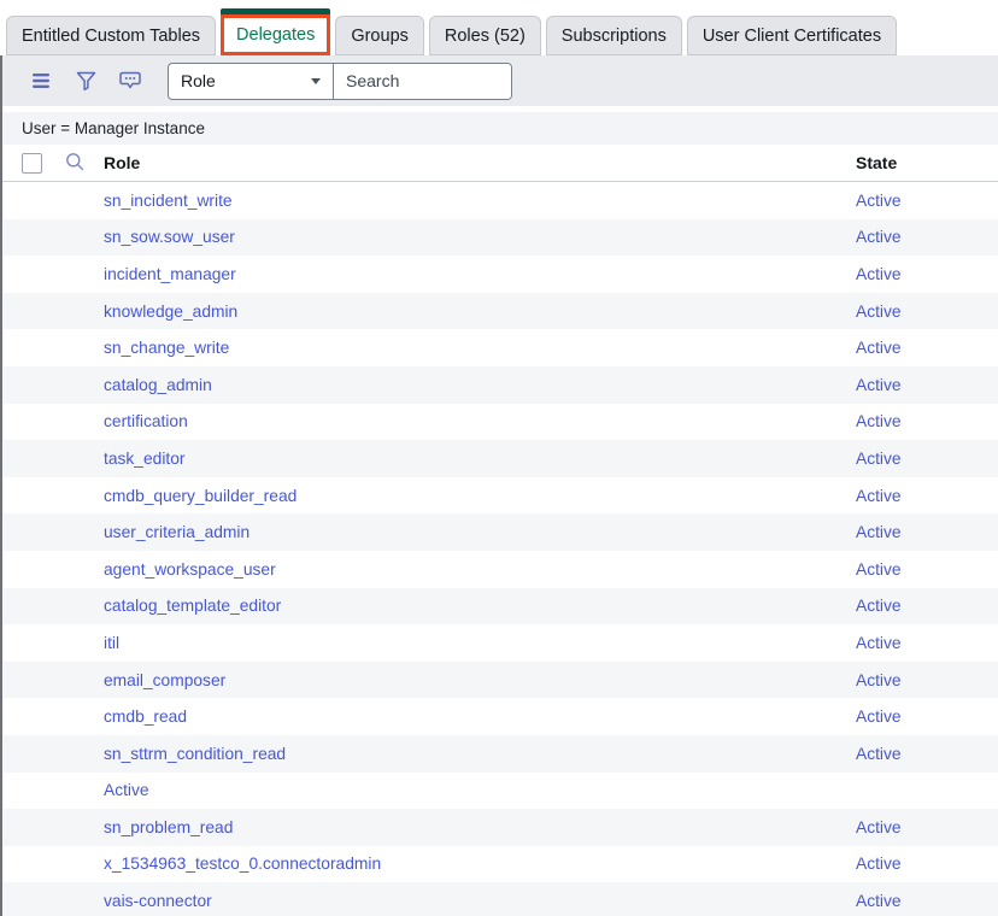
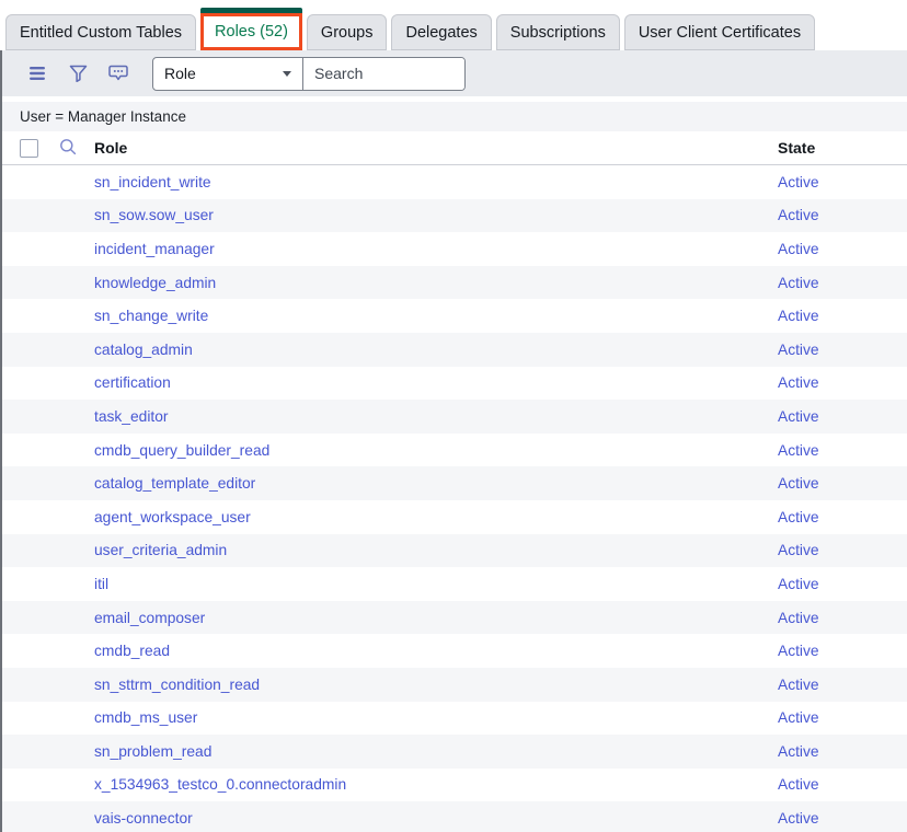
  Entitled Custom Tables
- Delegates
+ Roles (52)
  Groups
- Roles (52)
+ Delegates
  Subscriptions
  User Client Certificates
  Role
  Search
  User = Manager Instance
  Role
  State
  sn_incident_write
  Active
  sn_sow.sow_user
  Active
  incident_manager
  Active
  knowledge_admin
  Active
  sn_change_write
  Active
  catalog_admin
  Active
  certification
  Active
  task_editor
  Active
  cmdb_query_builder_read
  Active
- user_criteria_admin
+ catalog_template_editor
  Active
  agent_workspace_user
  Active
- catalog_template_editor
+ user_criteria_admin
  Active
  itil
  Active
  email_composer
  Active
  cmdb_read
  Active
  sn_sttrm_condition_read
  Active
+ cmdb_ms_user
  Active
  sn_problem_read
  Active
  x_1534963_testco_0.connectoradmin
  Active
  vais-connector
  Active
